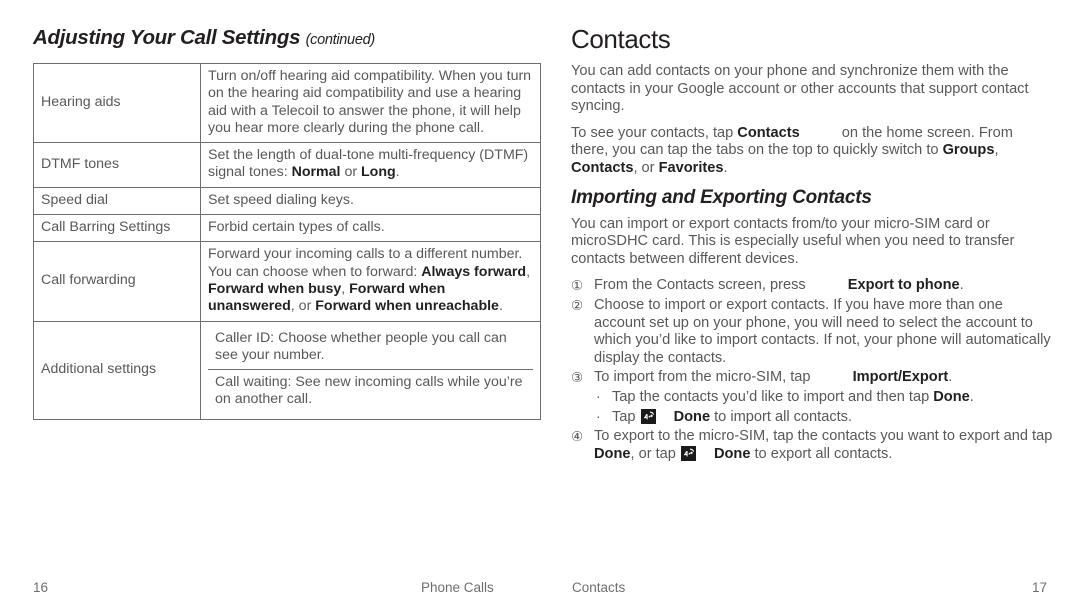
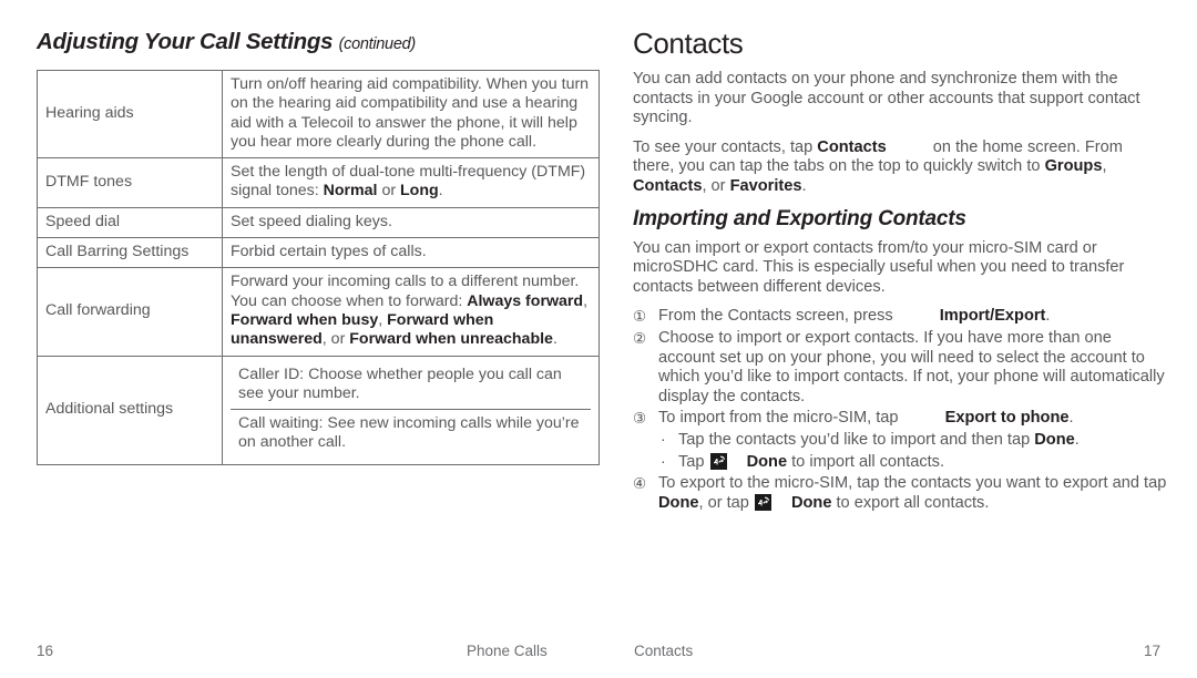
  Adjusting Your Call Settings (continued)
  Hearing aids	Turn on/off hearing aid compatibility. When you turn on the hearing aid compatibility and use a hearing aid with a Telecoil to answer the phone, it will help you hear more clearly during the phone call.
  DTMF tones	Set the length of dual-tone multi-frequency (DTMF) signal tones: Normal or Long.
  Speed dial	Set speed dialing keys.
  Call Barring Settings	Forbid certain types of calls.
  Call forwarding	Forward your incoming calls to a different number. You can choose when to forward: Always forward, Forward when busy, Forward when unanswered, or Forward when unreachable.
  Additional settings
  Caller ID: Choose whether people you call can see your number.
  Call waiting: See new incoming calls while you’re on another call.
  Contacts
  You can add contacts on your phone and synchronize them with the contacts in your Google account or other accounts that support contact syncing.
  To see your contacts, tap Contacts on the home screen. From there, you can tap the tabs on the top to quickly switch to Groups, Contacts, or Favorites.
  Importing and Exporting Contacts
  You can import or export contacts from/to your micro-SIM card or microSDHC card. This is especially useful when you need to transfer contacts between different devices.
  ①
- From the Contacts screen, press Export to phone.
+ From the Contacts screen, press Import/Export.
  ②
  Choose to import or export contacts. If you have more than one account set up on your phone, you will need to select the account to which you’d like to import contacts. If not, your phone will automatically display the contacts.
  ③
- To import from the micro-SIM, tap Import/Export.
+ To import from the micro-SIM, tap Export to phone.
  ·
  Tap the contacts you’d like to import and then tap Done.
  ·
  Tap Done to import all contacts.
  ④
  To export to the micro-SIM, tap the contacts you want to export and tap Done, or tap Done to export all contacts.
  16
  Phone Calls
  Contacts
  17
